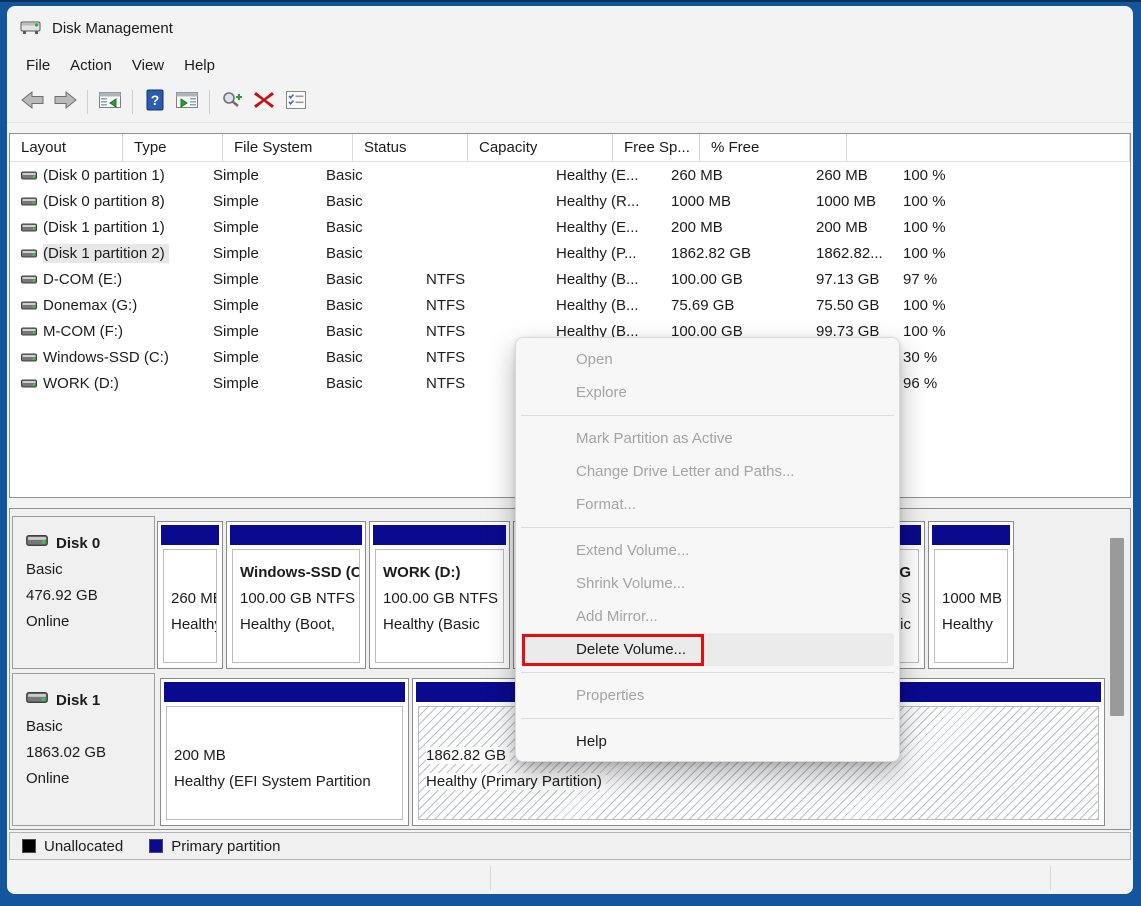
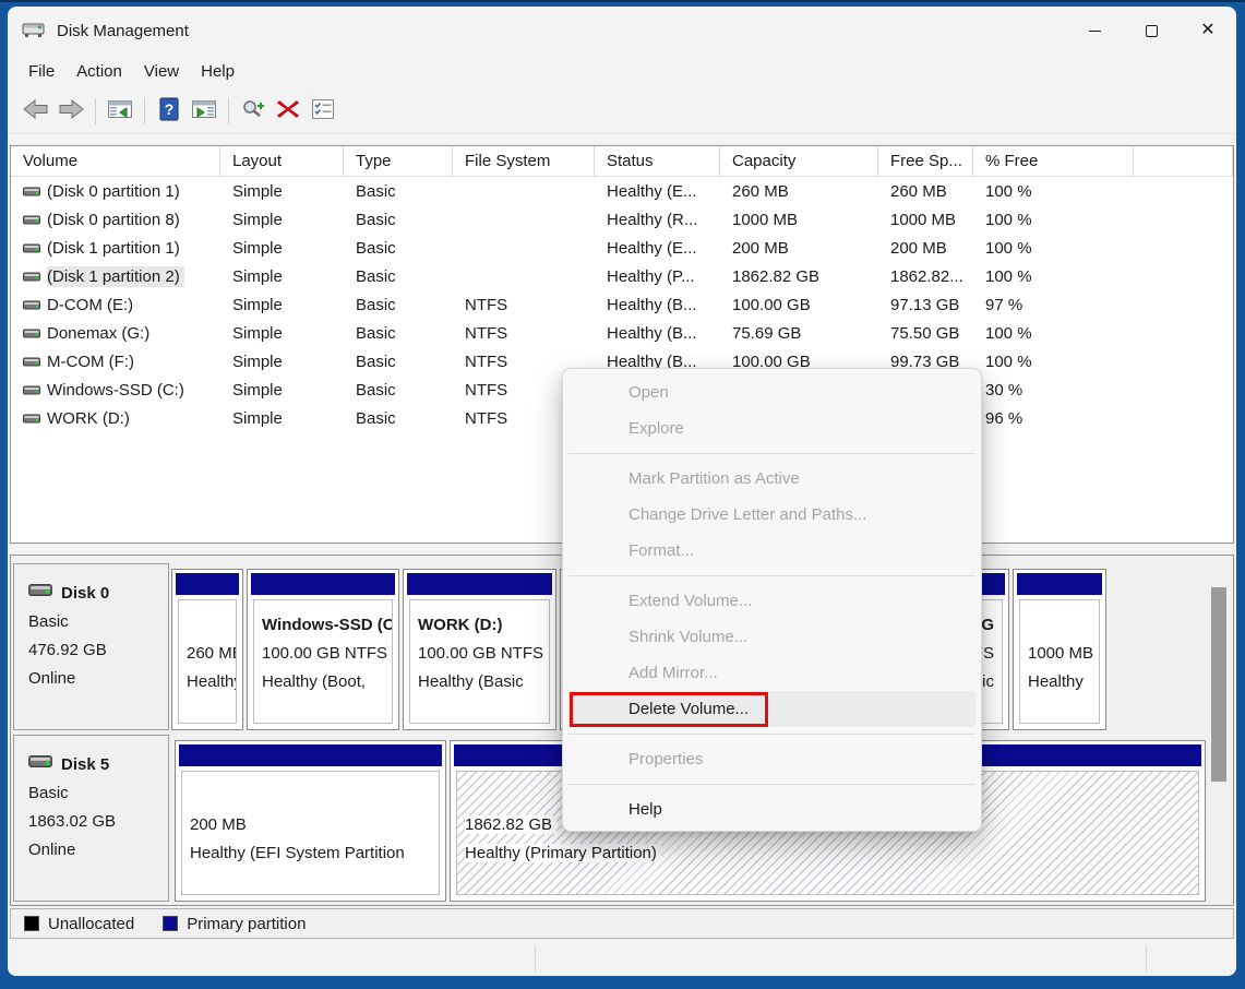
  Disk Management
+ ✕
  File
  Action
  View
  Help
  ?
+ Volume
  Layout
  Type
  File System
  Status
  Capacity
  Free Sp...
  % Free
  (Disk 0 partition 1)
  Simple
  Basic
  Healthy (E...
  260 MB
  260 MB
  100 %
  (Disk 0 partition 8)
  Simple
  Basic
  Healthy (R...
  1000 MB
  1000 MB
  100 %
  (Disk 1 partition 1)
  Simple
  Basic
  Healthy (E...
  200 MB
  200 MB
  100 %
  (Disk 1 partition 2)
  Simple
  Basic
  Healthy (P...
  1862.82 GB
  1862.82...
  100 %
  D-COM (E:)
  Simple
  Basic
  NTFS
  Healthy (B...
  100.00 GB
  97.13 GB
  97 %
  Donemax (G:)
  Simple
  Basic
  NTFS
  Healthy (B...
  75.69 GB
  75.50 GB
  100 %
  M-COM (F:)
  Simple
  Basic
  NTFS
  Healthy (B...
  100.00 GB
  99.73 GB
  100 %
  Windows-SSD (C:)
  Simple
  Basic
  NTFS
  30 %
  WORK (D:)
  Simple
  Basic
  NTFS
  96 %
  Disk 0
  Basic
  476.92 GB
  Online
  260 M
  Health
  Windows-SSD (C
  100.00 GB NTFS
  Healthy (Boot,
  WORK (D:)
  100.00 GB NTFS
  Healthy (Basic
  G
  ic
  1000 MB
  Healthy
- Disk 1
+ Disk 5
  Basic
  1863.02 GB
  Online
  200 MB
  Healthy (EFI System Partition
  1862.82 GB
  Healthy (Primary Partition)
  Unallocated
  Primary partition
  Open
  Explore
  Mark Partition as Active
  Change Drive Letter and Paths...
  Format...
  Extend Volume...
  Shrink Volume...
  Add Mirror...
  Delete Volume...
  Properties
  Help
